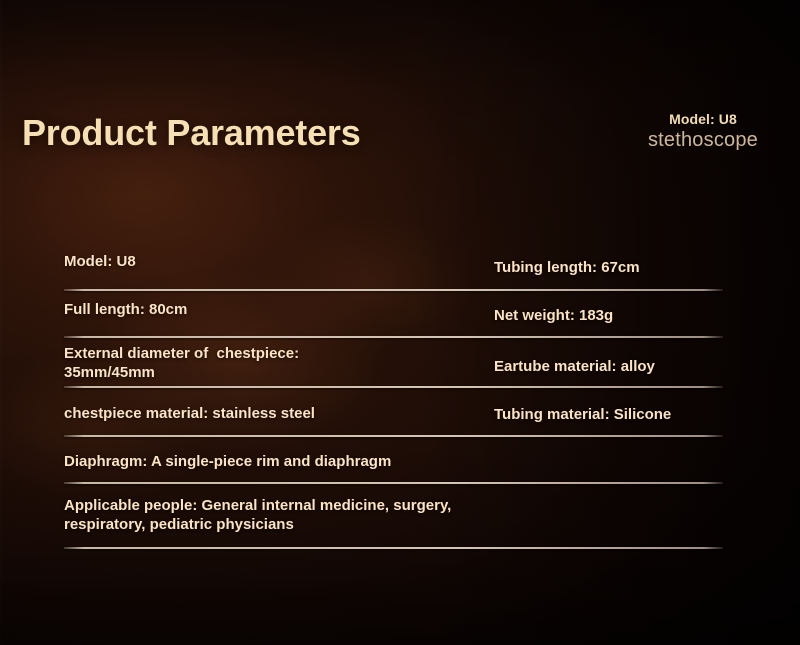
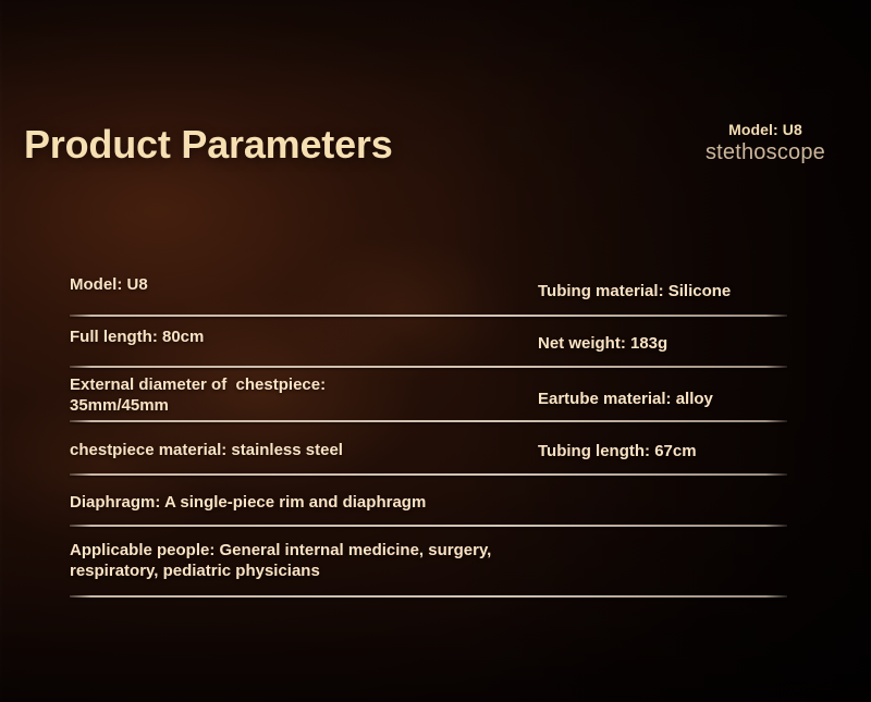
  Product Parameters
  Model: U8
  stethoscope
  Model: U8
  Full length: 80cm
  External diameter of chestpiece:
  35mm/45mm
  chestpiece material: stainless steel
  Diaphragm: A single-piece rim and diaphragm
  Applicable people: General internal medicine, surgery,
  respiratory, pediatric physicians
- Tubing length: 67cm
+ Tubing material: Silicone
  Net weight: 183g
  Eartube material: alloy
- Tubing material: Silicone
+ Tubing length: 67cm
